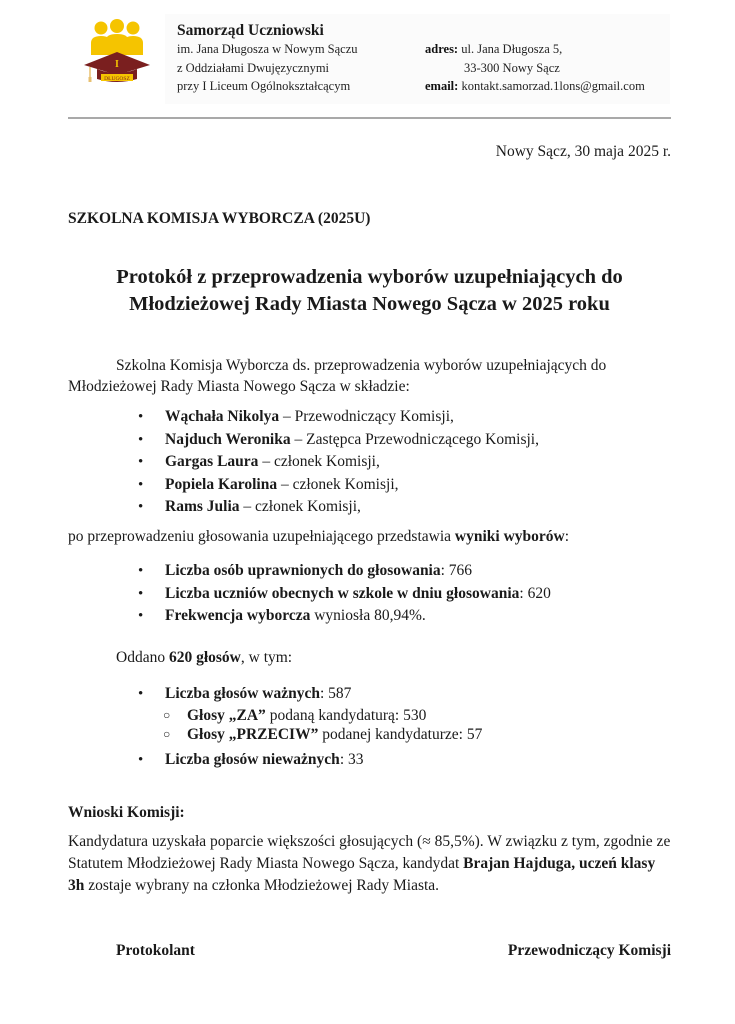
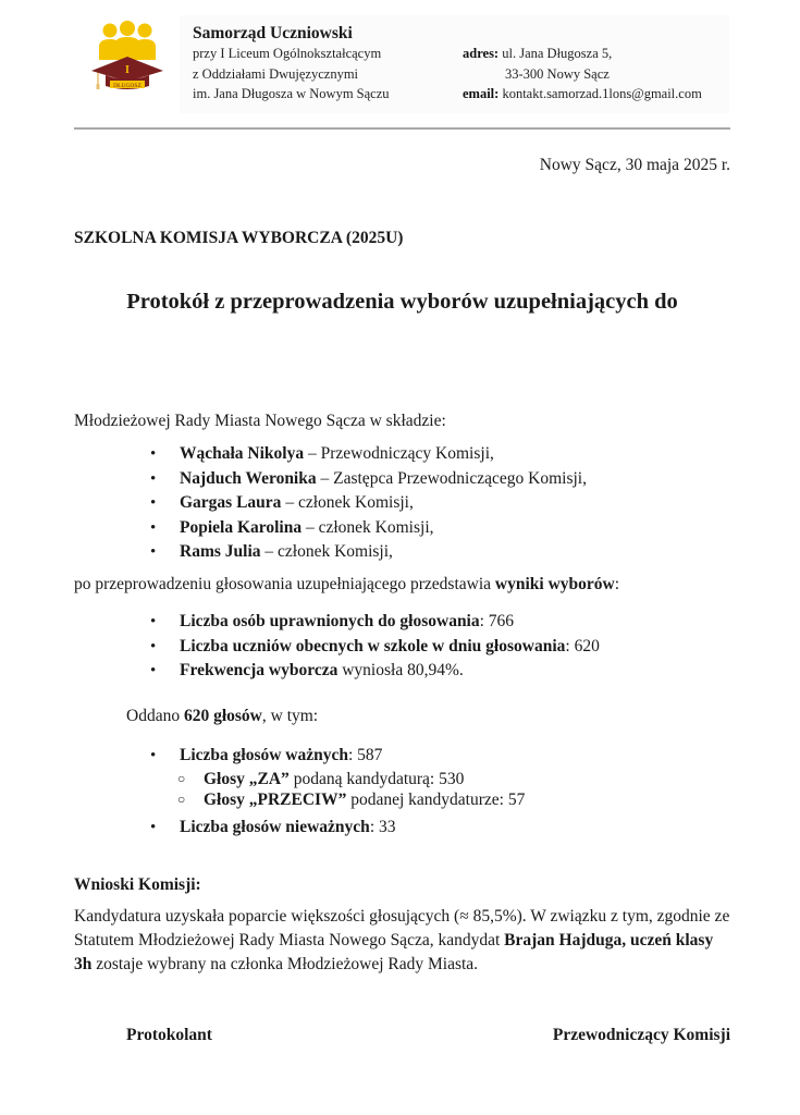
  I
  Samorząd Uczniowski
- im. Jana Długosza w Nowym Sączu
+ przy I Liceum Ogólnokształcącym
  z Oddziałami Dwujęzycznymi
- przy I Liceum Ogólnokształcącym
+ im. Jana Długosza w Nowym Sączu
  adres: ul. Jana Długosza 5,
  33-300 Nowy Sącz
  email: kontakt.samorzad.1lons@gmail.com
  Nowy Sącz, 30 maja 2025 r.
  SZKOLNA KOMISJA WYBORCZA (2025U)
  Protokół z przeprowadzenia wyborów uzupełniających do
- Młodzieżowej Rady Miasta Nowego Sącza w 2025 roku
- Szkolna Komisja Wyborcza ds. przeprowadzenia wyborów uzupełniających do
  Młodzieżowej Rady Miasta Nowego Sącza w składzie:
  •
  Wąchała Nikolya – Przewodniczący Komisji,
  •
  Najduch Weronika – Zastępca Przewodniczącego Komisji,
  •
  Gargas Laura – członek Komisji,
  •
  Popiela Karolina – członek Komisji,
  •
  Rams Julia – członek Komisji,
  po przeprowadzeniu głosowania uzupełniającego przedstawia wyniki wyborów:
  •
  Liczba osób uprawnionych do głosowania: 766
  •
  Liczba uczniów obecnych w szkole w dniu głosowania: 620
  •
  Frekwencja wyborcza wyniosła 80,94%.
  Oddano 620 głosów, w tym:
  •
  Liczba głosów ważnych: 587
  ○
  Głosy „ZA” podaną kandydaturą: 530
  ○
  Głosy „PRZECIW” podanej kandydaturze: 57
  •
  Liczba głosów nieważnych: 33
  Wnioski Komisji:
  Kandydatura uzyskała poparcie większości głosujących (≈ 85,5%). W związku z tym, zgodnie ze Statutem Młodzieżowej Rady Miasta Nowego Sącza, kandydat Brajan Hajduga, uczeń klasy 3h zostaje wybrany na członka Młodzieżowej Rady Miasta.
  Protokolant
  Przewodniczący Komisji
